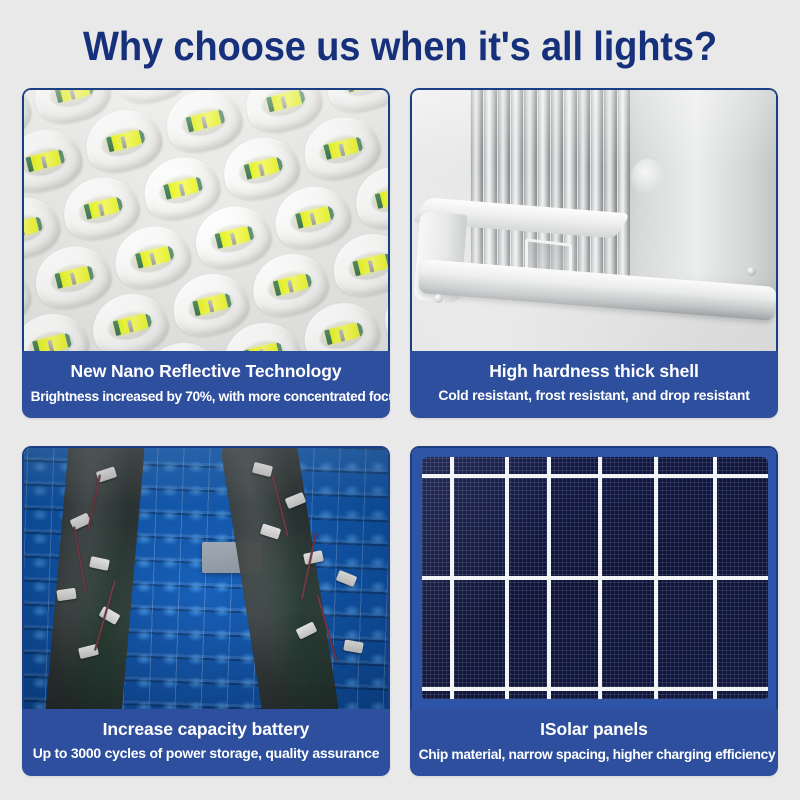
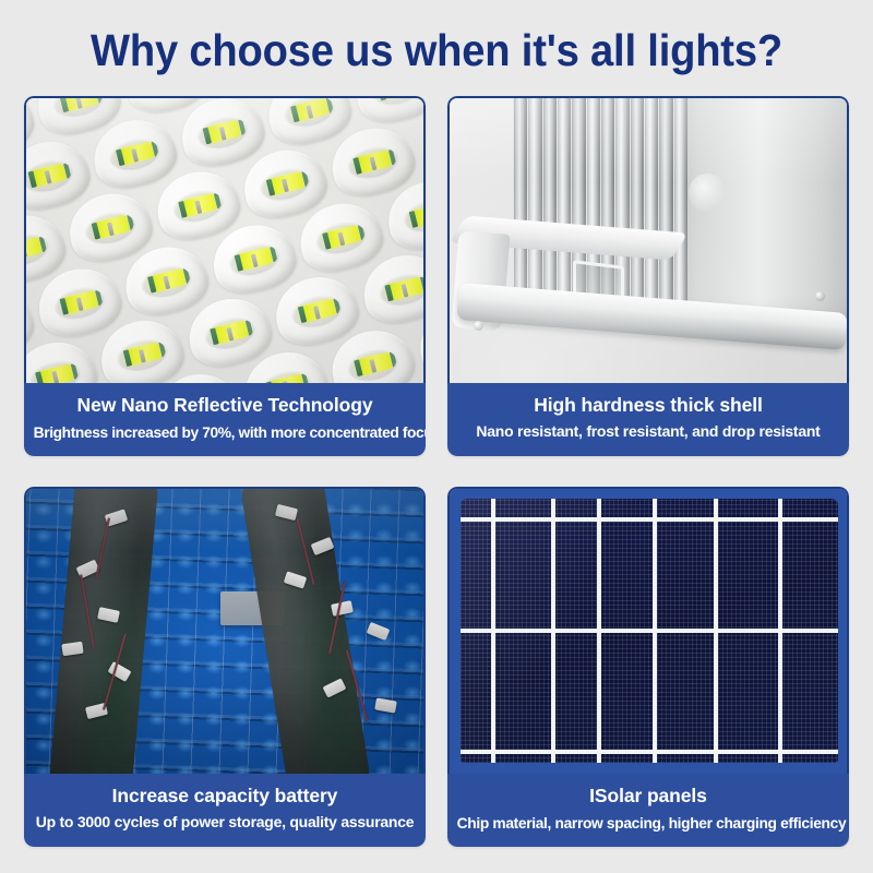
  Why choose us when it's all lights?
  New Nano Reflective Technology
  Brightness increased by 70%, with more concentrated foc
  High hardness thick shell
- Cold resistant, frost resistant, and drop resistant
+ Nano resistant, frost resistant, and drop resistant
  Increase capacity battery
  Up to 3000 cycles of power storage, quality assurance
  ISolar panels
  Chip material, narrow spacing, higher charging efficiency
